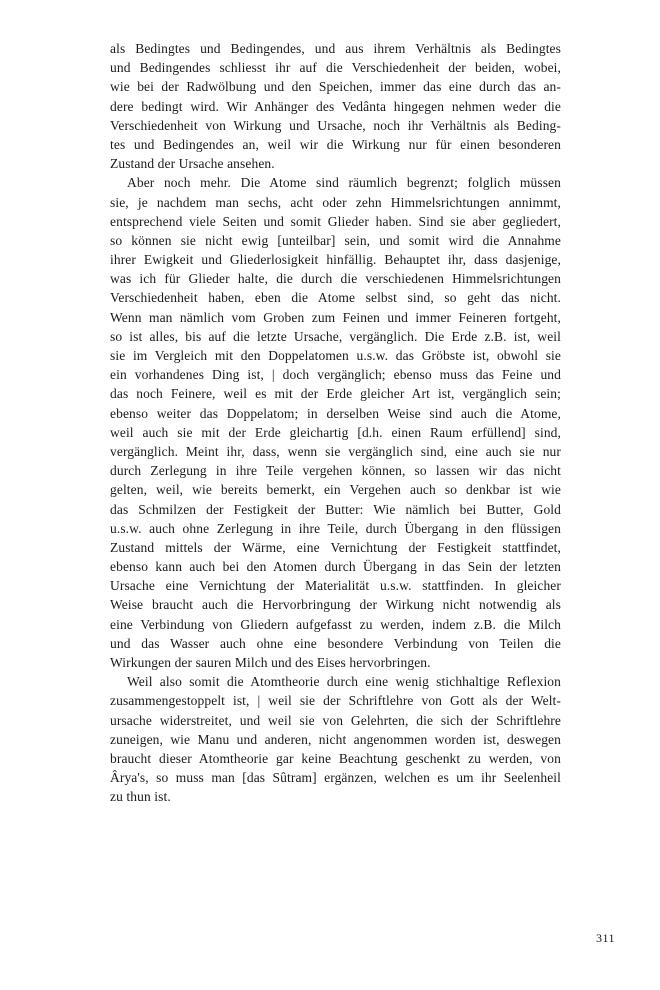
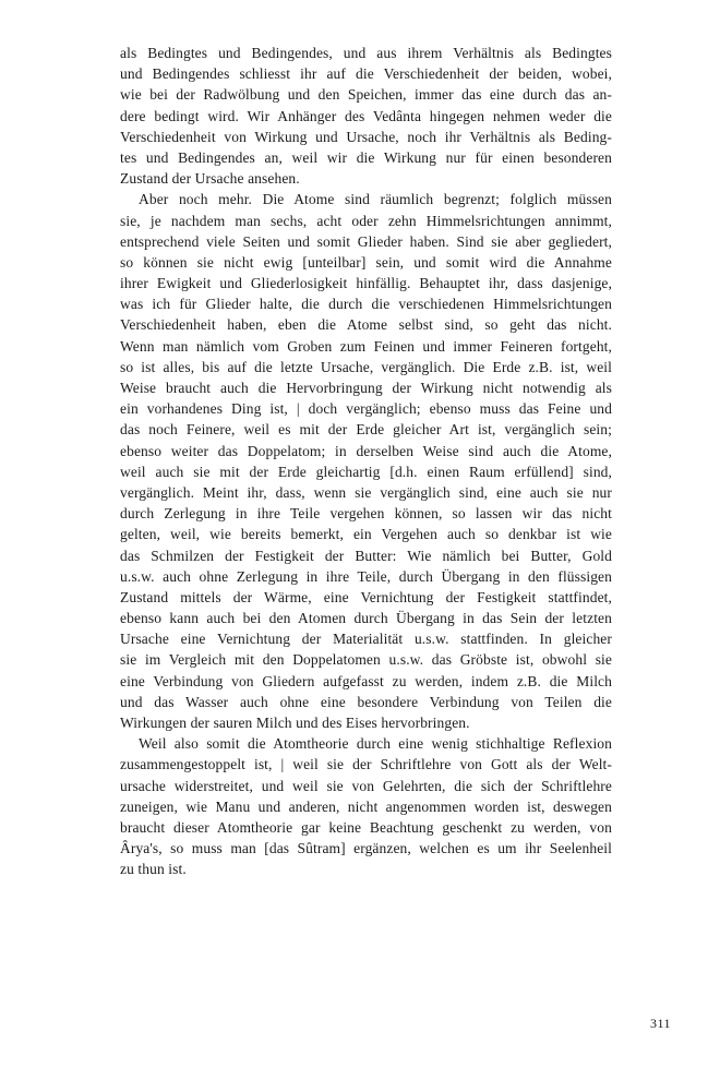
  als Bedingtes und Bedingendes, und aus ihrem Verhältnis als Bedingtes
  und Bedingendes schliesst ihr auf die Verschiedenheit der beiden, wobei,
  wie bei der Radwölbung und den Speichen, immer das eine durch das an-
  dere bedingt wird. Wir Anhänger des Vedânta hingegen nehmen weder die
  Verschiedenheit von Wirkung und Ursache, noch ihr Verhältnis als Beding-
  tes und Bedingendes an, weil wir die Wirkung nur für einen besonderen
  Zustand der Ursache ansehen.
  Aber noch mehr. Die Atome sind räumlich begrenzt; folglich müssen
  sie, je nachdem man sechs, acht oder zehn Himmelsrichtungen annimmt,
  entsprechend viele Seiten und somit Glieder haben. Sind sie aber gegliedert,
  so können sie nicht ewig [unteilbar] sein, und somit wird die Annahme
  ihrer Ewigkeit und Gliederlosigkeit hinfällig. Behauptet ihr, dass dasjenige,
  was ich für Glieder halte, die durch die verschiedenen Himmelsrichtungen
  Verschiedenheit haben, eben die Atome selbst sind, so geht das nicht.
  Wenn man nämlich vom Groben zum Feinen und immer Feineren fortgeht,
  so ist alles, bis auf die letzte Ursache, vergänglich. Die Erde z.B. ist, weil
- sie im Vergleich mit den Doppelatomen u.s.w. das Gröbste ist, obwohl sie
+ Weise braucht auch die Hervorbringung der Wirkung nicht notwendig als
  ein vorhandenes Ding ist, | doch vergänglich; ebenso muss das Feine und
  das noch Feinere, weil es mit der Erde gleicher Art ist, vergänglich sein;
  ebenso weiter das Doppelatom; in derselben Weise sind auch die Atome,
  weil auch sie mit der Erde gleichartig [d.h. einen Raum erfüllend] sind,
  vergänglich. Meint ihr, dass, wenn sie vergänglich sind, eine auch sie nur
  durch Zerlegung in ihre Teile vergehen können, so lassen wir das nicht
  gelten, weil, wie bereits bemerkt, ein Vergehen auch so denkbar ist wie
  das Schmilzen der Festigkeit der Butter: Wie nämlich bei Butter, Gold
  u.s.w. auch ohne Zerlegung in ihre Teile, durch Übergang in den flüssigen
  Zustand mittels der Wärme, eine Vernichtung der Festigkeit stattfindet,
  ebenso kann auch bei den Atomen durch Übergang in das Sein der letzten
  Ursache eine Vernichtung der Materialität u.s.w. stattfinden. In gleicher
- Weise braucht auch die Hervorbringung der Wirkung nicht notwendig als
+ sie im Vergleich mit den Doppelatomen u.s.w. das Gröbste ist, obwohl sie
  eine Verbindung von Gliedern aufgefasst zu werden, indem z.B. die Milch
  und das Wasser auch ohne eine besondere Verbindung von Teilen die
  Wirkungen der sauren Milch und des Eises hervorbringen.
  Weil also somit die Atomtheorie durch eine wenig stichhaltige Reflexion
  zusammengestoppelt ist, | weil sie der Schriftlehre von Gott als der Welt-
  ursache widerstreitet, und weil sie von Gelehrten, die sich der Schriftlehre
  zuneigen, wie Manu und anderen, nicht angenommen worden ist, deswegen
  braucht dieser Atomtheorie gar keine Beachtung geschenkt zu werden, von
  Ârya's, so muss man [das Sûtram] ergänzen, welchen es um ihr Seelenheil
  zu thun ist.
  311
